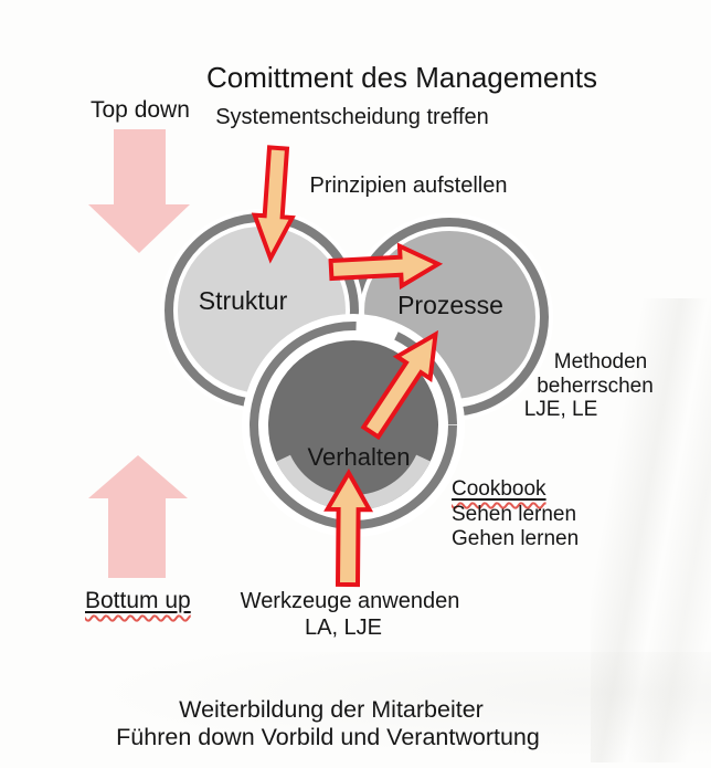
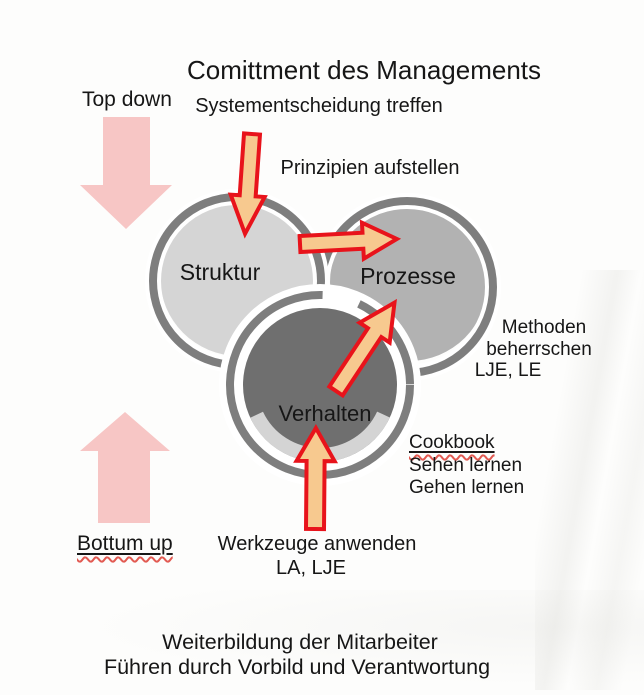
  Comittment des Managements
  Top down
  Systementscheidung treffen
  Prinzipien aufstellen
  Struktur
  Prozesse
  Verhalten
  Methoden
  beherrschen
  LJE, LE
  Cookbook
  Sehen lernen
  Gehen lernen
  Bottum up
  Werkzeuge anwenden
  LA, LJE
  Weiterbildung der Mitarbeiter
- Führen down Vorbild und Verantwortung
+ Führen durch Vorbild und Verantwortung
